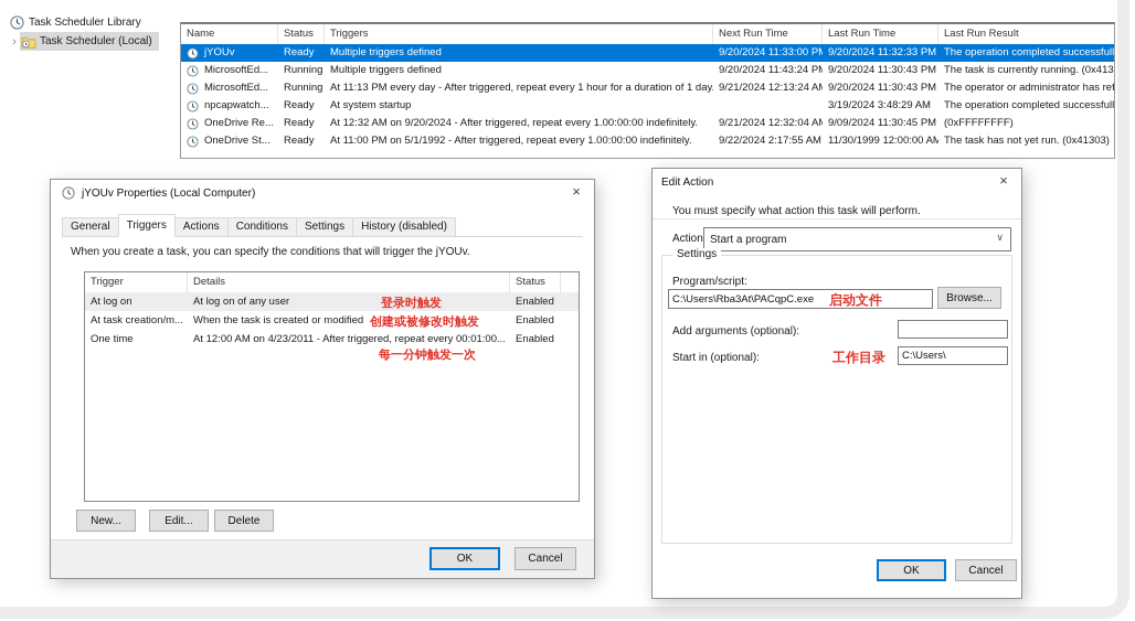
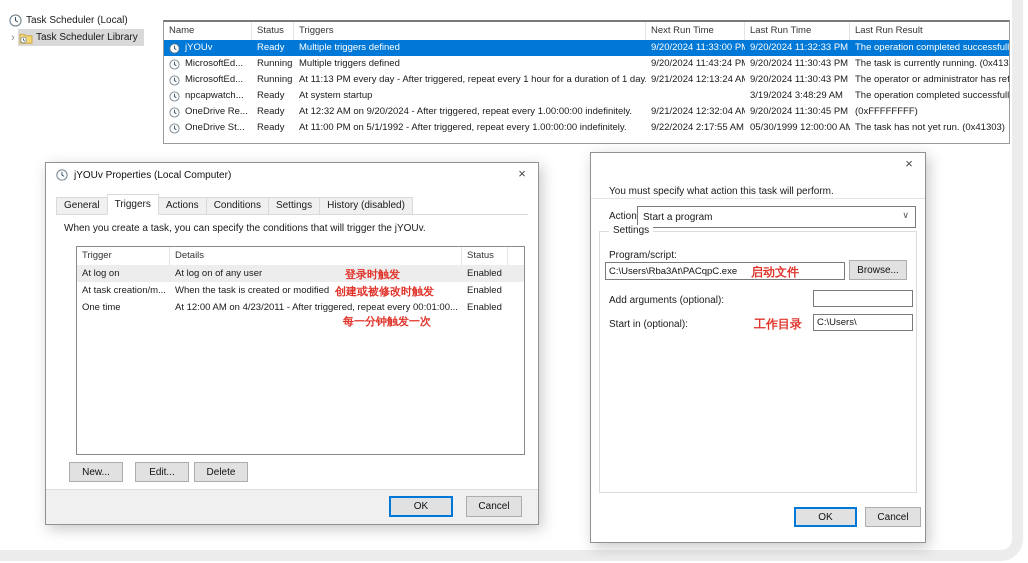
- Task Scheduler Library
+ Task Scheduler (Local)
  ›
- Task Scheduler (Local)
+ Task Scheduler Library
  Name
  Status
  Triggers
  Next Run Time
  Last Run Time
  Last Run Result
  jYOUv
  Ready
  Multiple triggers defined
  9/20/2024 11:33:00 P
  9/20/2024 11:32:33 PM
  The operation completed successfull
  MicrosoftEd...
  Running
  Multiple triggers defined
  9/20/2024 11:43:24 P
  9/20/2024 11:30:43 PM
  The task is currently running. (0x413
  MicrosoftEd...
  Running
  At 11:13 PM every day - After triggered, repeat every 1 hour for a duration of 1 day.
  9/21/2024 12:13:24 A
  9/20/2024 11:30:43 PM
  The operator or administrator has ref
  npcapwatch...
  Ready
  At system startup
  3/19/2024 3:48:29 AM
  The operation completed successfull
  OneDrive Re...
  Ready
  At 12:32 AM on 9/20/2024 - After triggered, repeat every 1.00:00:00 indefinitely.
  9/21/2024 12:32:04 A
- 9/09/2024 11:30:45 PM
+ 9/20/2024 11:30:45 PM
  (0xFFFFFFFF)
  OneDrive St...
  Ready
  At 11:00 PM on 5/1/1992 - After triggered, repeat every 1.00:00:00 indefinitely.
  9/22/2024 2:17:55 AM
- 11/30/1999 12:00:00 AM
+ 05/30/1999 12:00:00 AM
  The task has not yet run. (0x41303)
  jYOUv Properties (Local Computer)
  ×
  General
  Triggers
  Actions
  Conditions
  Settings
  History (disabled)
  When you create a task, you can specify the conditions that will trigger the jYOUv.
  Trigger
  Details
  Status
  At log on
  At log on of any user
  Enabled
  At task creation/m...
  When the task is created or modified
  Enabled
  One time
  At 12:00 AM on 4/23/2011 - After triggered, repeat every 00:01:00...
  Enabled
  登录时触发
  创建或被修改时触发
  每一分钟触发一次
  New...
  Edit...
  Delete
  OK
  Cancel
- Edit Action
  ×
  You must specify what action this task will perform.
  Action
  Start a program
  ∨
  Settings
  Program/script:
  C:\Users\Rba3At\PACqpC.exe
  启动文件
  Browse...
  Add arguments (optional):
  Start in (optional):
  工作目录
  C:\Users\
  OK
  Cancel
